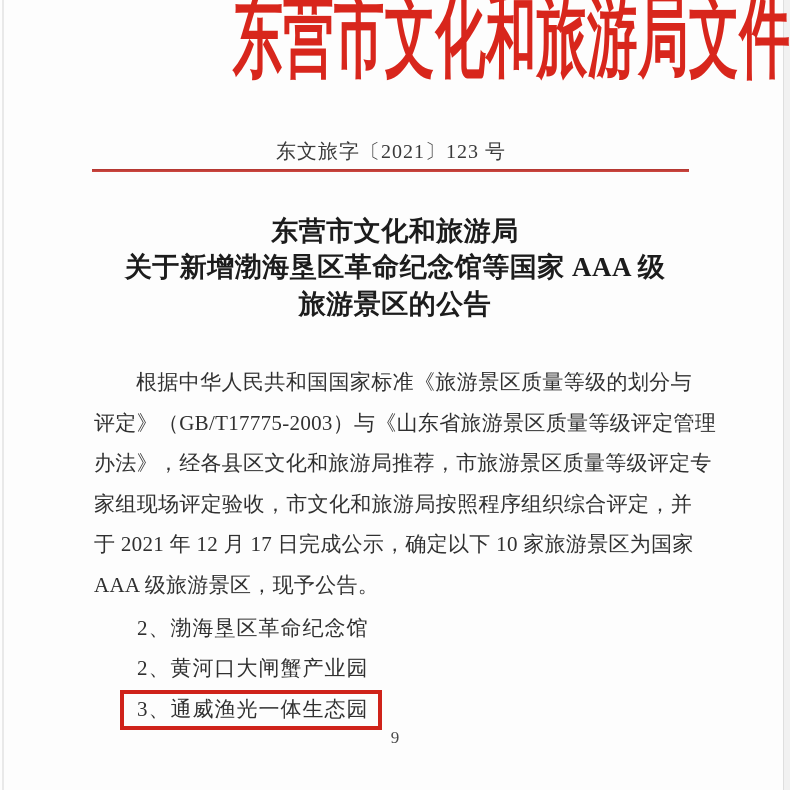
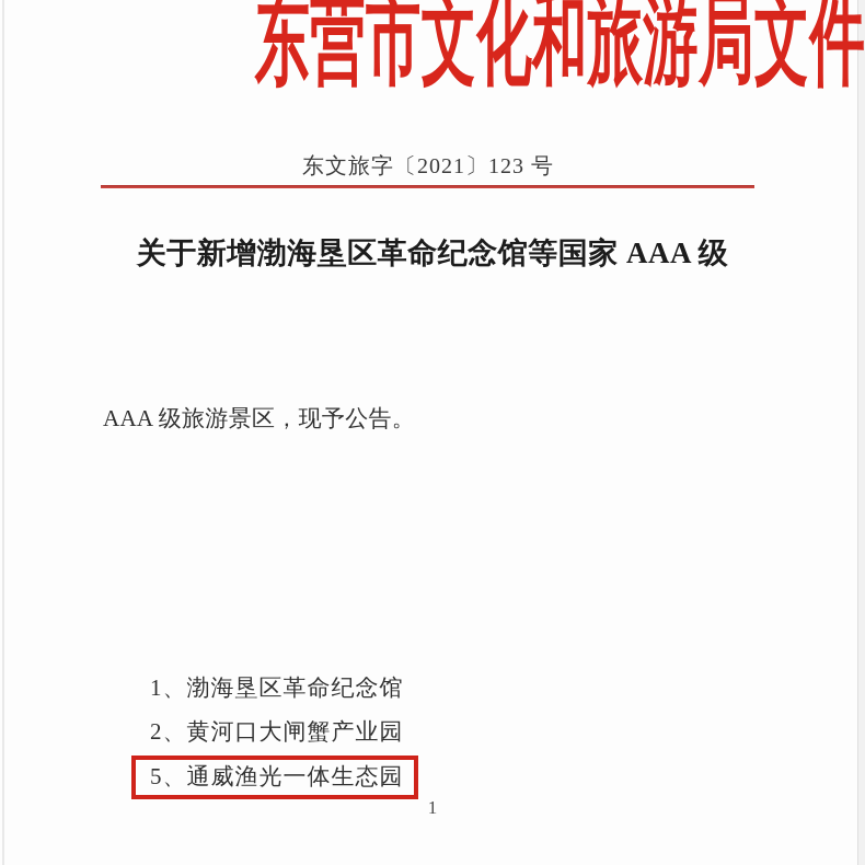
  东营市文化和旅游局文件
  东文旅字〔2021〕123 号
- 东营市文化和旅游局
  关于新增渤海垦区革命纪念馆等国家 AAA 级
- 旅游景区的公告
- 根据中华人民共和国国家标准《旅游景区质量等级的划分与
- 评定》（GB/T17775-2003）与《山东省旅游景区质量等级评定管理
- 办法》，经各县区文化和旅游局推荐，市旅游景区质量等级评定专
- 家组现场评定验收，市文化和旅游局按照程序组织综合评定，并
- 于 2021 年 12 月 17 日完成公示，确定以下 10 家旅游景区为国家
  AAA 级旅游景区，现予公告。
- 2、渤海垦区革命纪念馆
+ 1、渤海垦区革命纪念馆
  2、黄河口大闸蟹产业园
- 3、通威渔光一体生态园
+ 5、通威渔光一体生态园
- 9
+ 1
